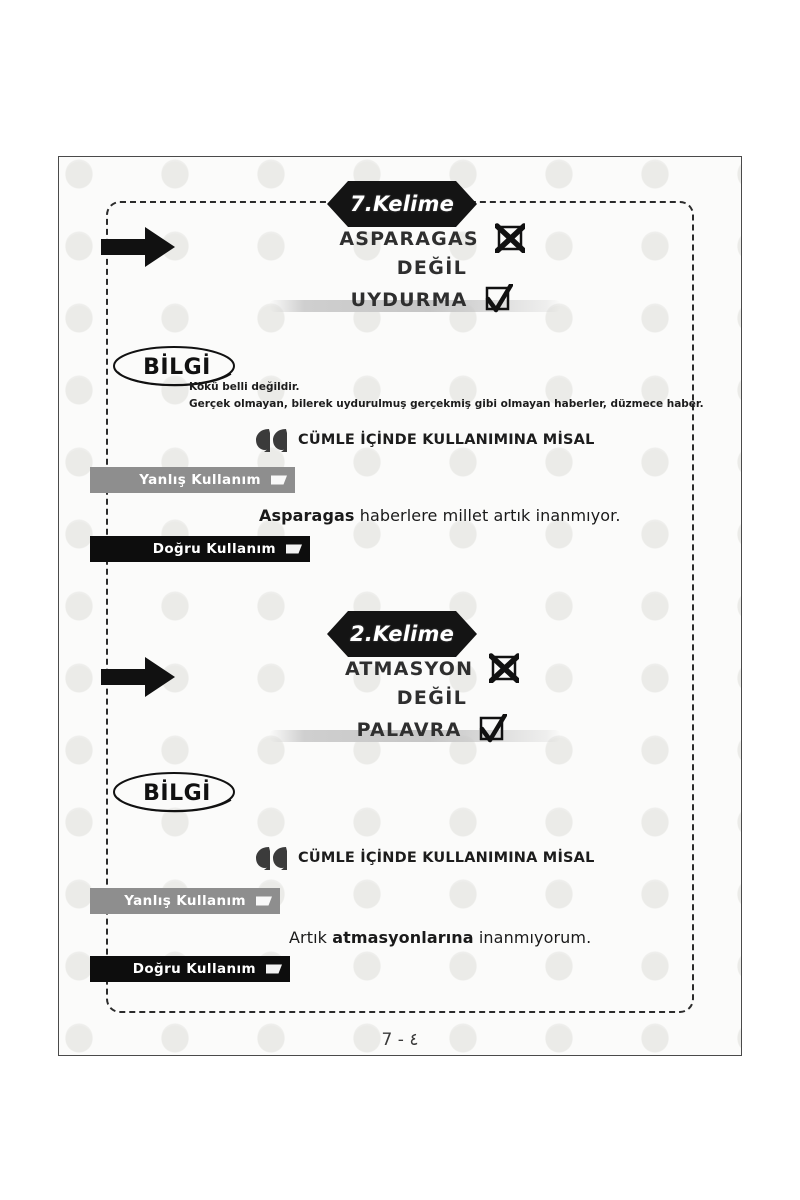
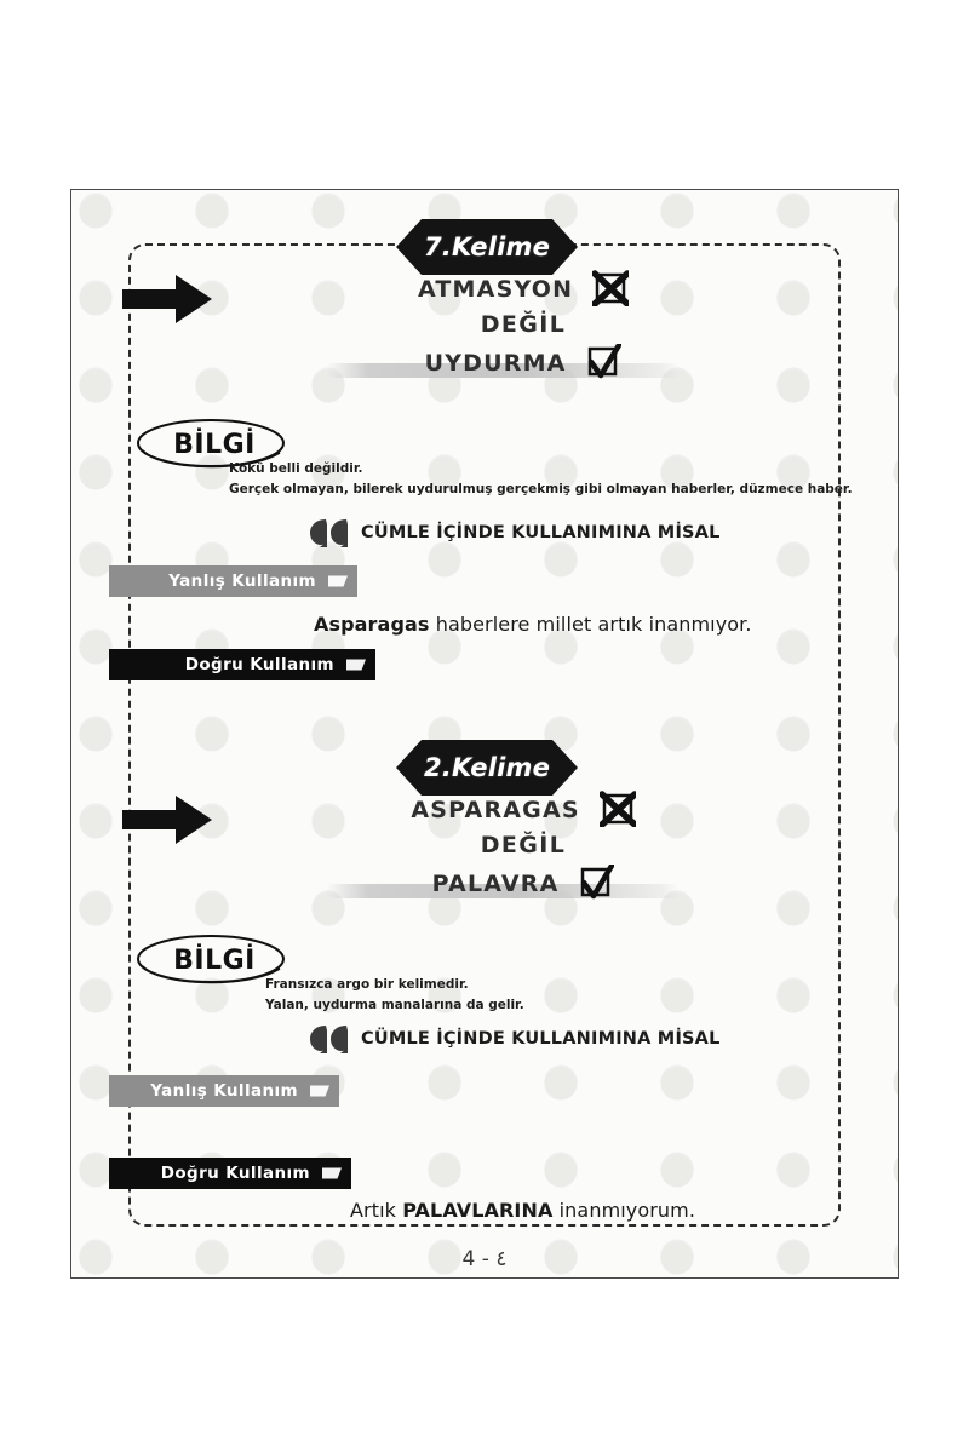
  7.Kelime
- ASPARAGAS
+ ATMASYON
  DEĞİL
  UYDURMA
  BİLGİ
  Kökü belli değildir.
  Gerçek olmayan, bilerek uydurulmuş gerçekmiş gibi olmayan haberler, düzmece haber.
  CÜMLE İÇİNDE KULLANIMINA MİSAL
  Yanlış Kullanım
  Asparagas haberlere millet artık inanmıyor.
  Doğru Kullanım
  2.Kelime
- ATMASYON
+ ASPARAGAS
  DEĞİL
  PALAVRA
  BİLGİ
+ Fransızca argo bir kelimedir.
+ Yalan, uydurma manalarına da gelir.
  CÜMLE İÇİNDE KULLANIMINA MİSAL
  Yanlış Kullanım
- Artık atmasyonlarına inanmıyorum.
  Doğru Kullanım
+ Artık PALAVLARINA inanmıyorum.
- 7 - ٤
+ 4 - ٤
